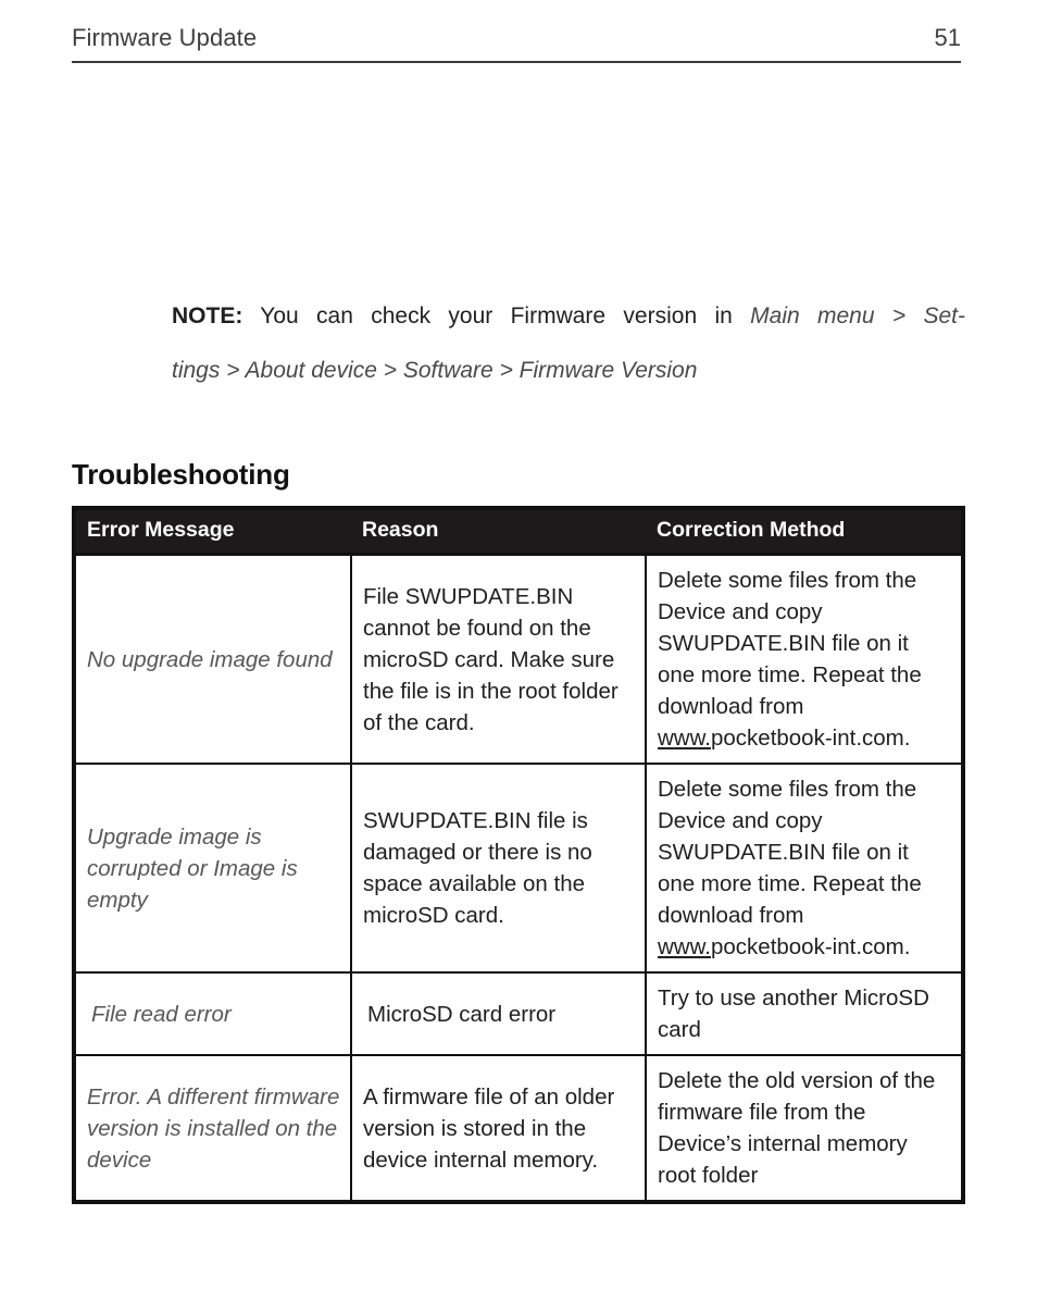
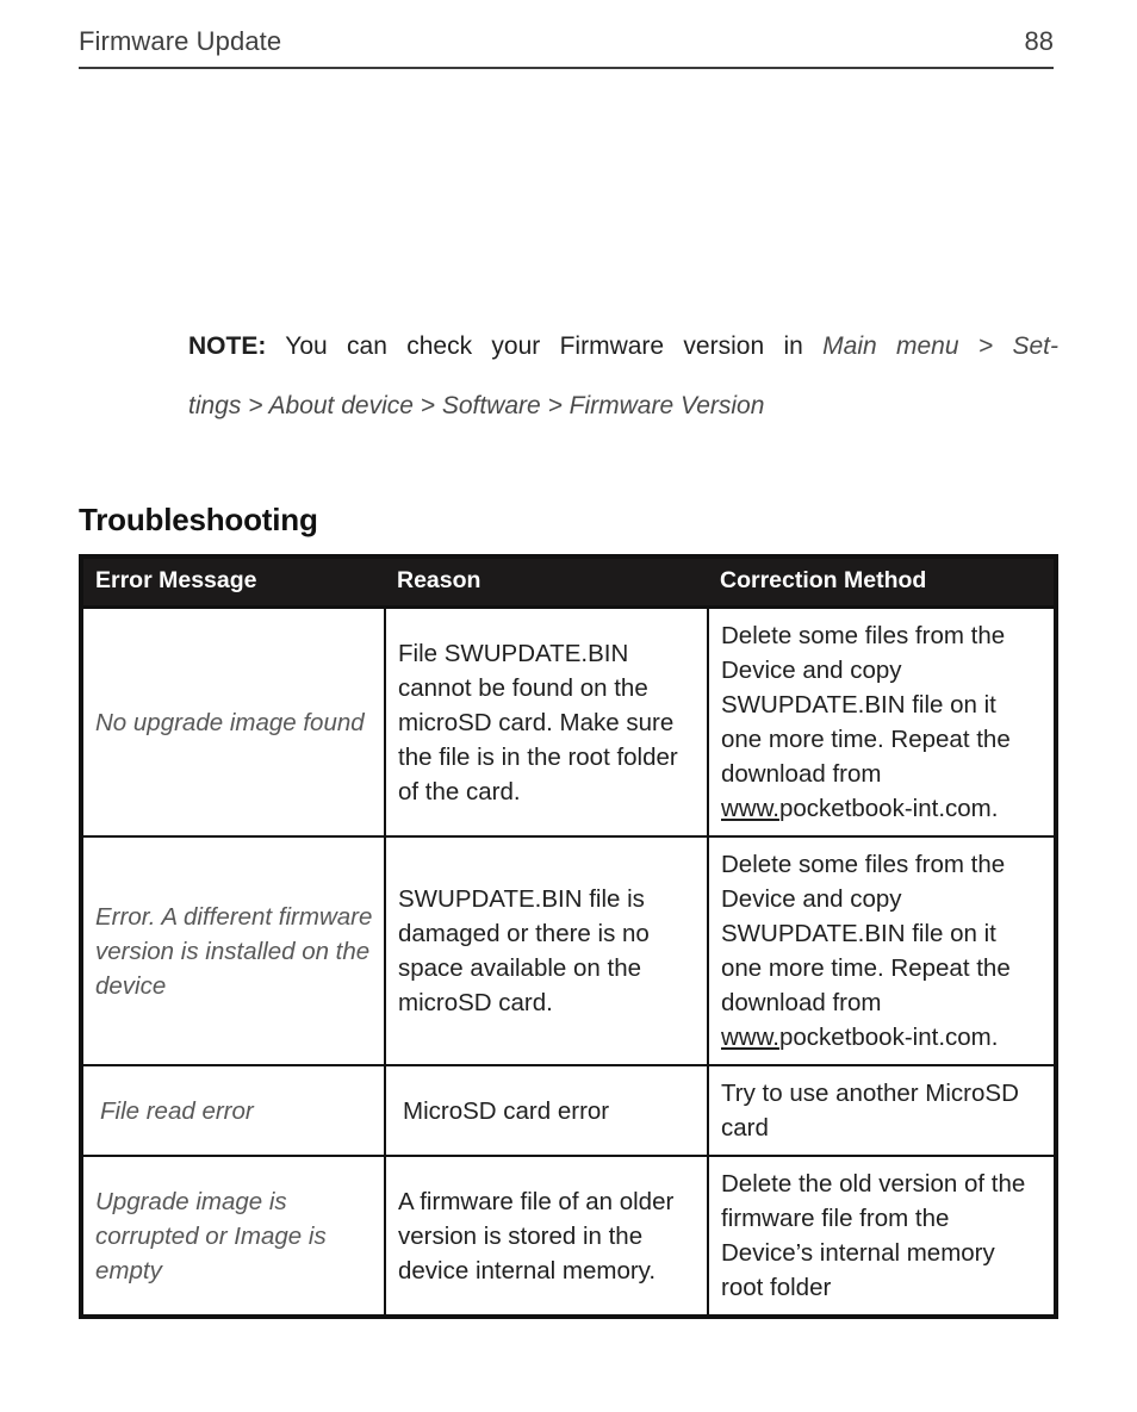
  Firmware Update
- 51
+ 88
  NOTE: You can check your Firmware version in Main menu > Set-
  tings > About device > Software > Firmware Version
  Troubleshooting
  Error Message	Reason	Correction Method
  No upgrade image found	File SWUPDATE.BIN cannot be found on the microSD card. Make sure the file is in the root folder of the card.	Delete some files from the Device and copy SWUPDATE.BIN file on it one more time. Repeat the download from www.pocketbook-int.com.
- Upgrade image is corrupted or Image is empty	SWUPDATE.BIN file is damaged or there is no space available on the microSD card.	Delete some files from the Device and copy SWUPDATE.BIN file on it one more time. Repeat the download from www.pocketbook-int.com.
+ Error. A different firmware version is installed on the device	SWUPDATE.BIN file is damaged or there is no space available on the microSD card.	Delete some files from the Device and copy SWUPDATE.BIN file on it one more time. Repeat the download from www.pocketbook-int.com.
  File read error	MicroSD card error	Try to use another MicroSD card
- Error. A different firmware version is installed on the device	A firmware file of an older version is stored in the device internal memory.	Delete the old version of the firmware file from the Device’s internal memory root folder
+ Upgrade image is corrupted or Image is empty	A firmware file of an older version is stored in the device internal memory.	Delete the old version of the firmware file from the Device’s internal memory root folder
